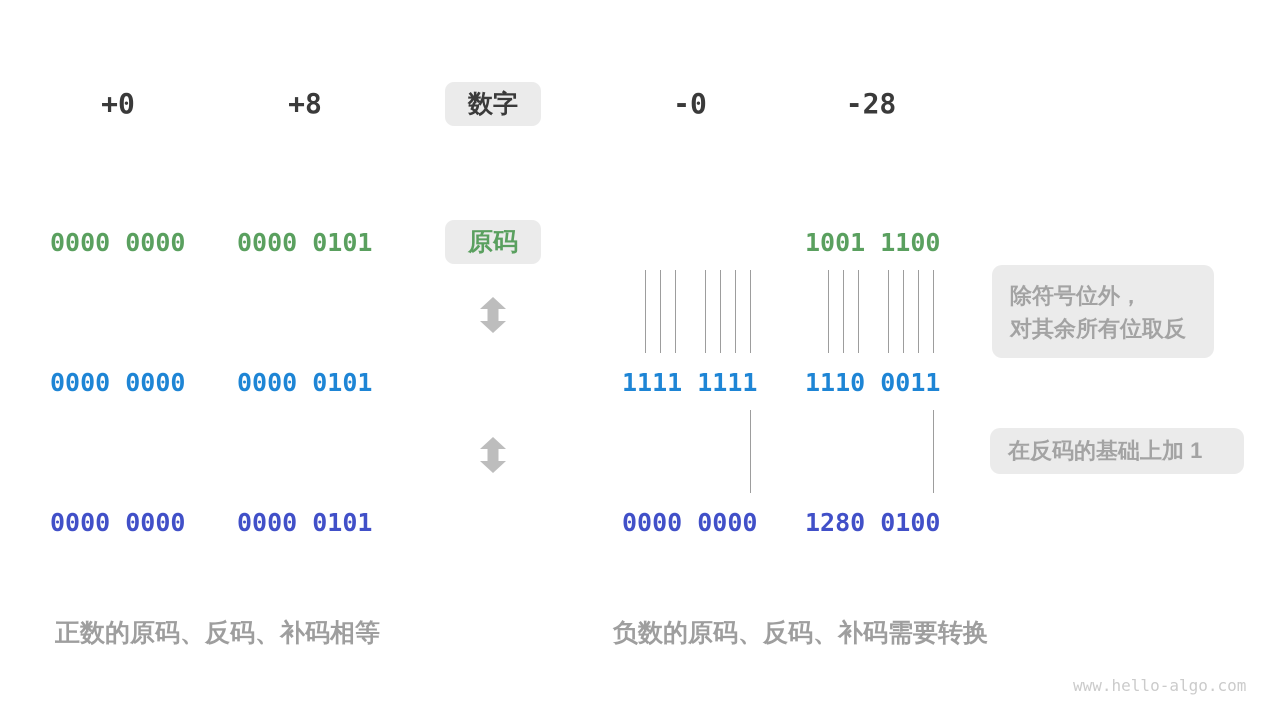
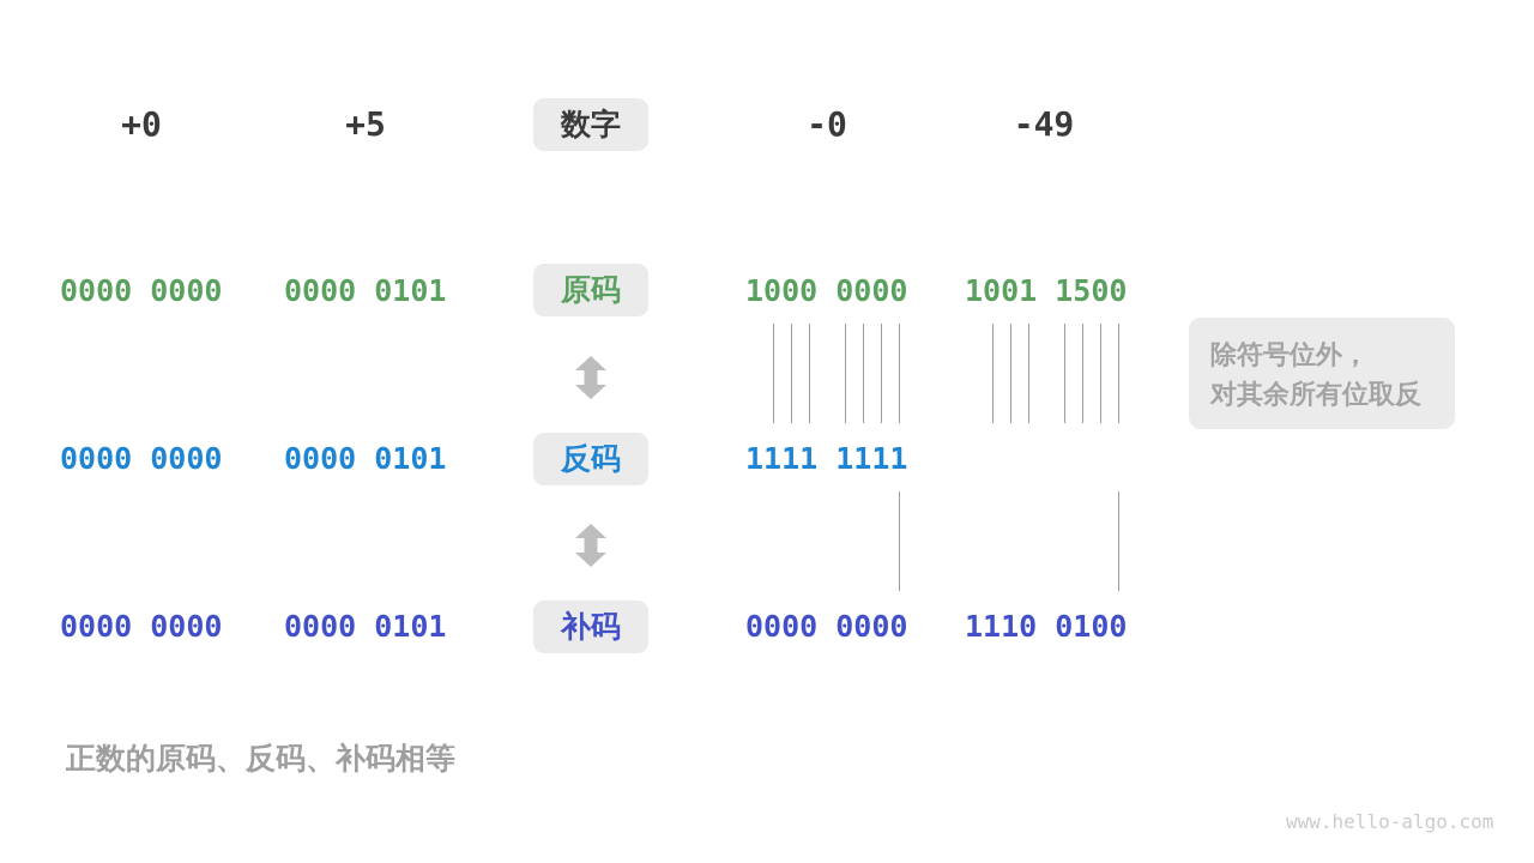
  +0
- +8
+ +5
  数字
  -0
- -28
+ -49
  0000 0000
  0000 0101
  原码
+ 1000 0000
- 1001 1100
+ 1001 1500
  0000 0000
  0000 0101
+ 反码
  1111 1111
- 1110 0011
  0000 0000
  0000 0101
+ 补码
  0000 0000
- 1280 0100
+ 1110 0100
  除符号位外，
  对其余所有位取反
- 在反码的基础上加 1
  正数的原码、反码、补码相等
- 负数的原码、反码、补码需要转换
  www.hello-algo.com
